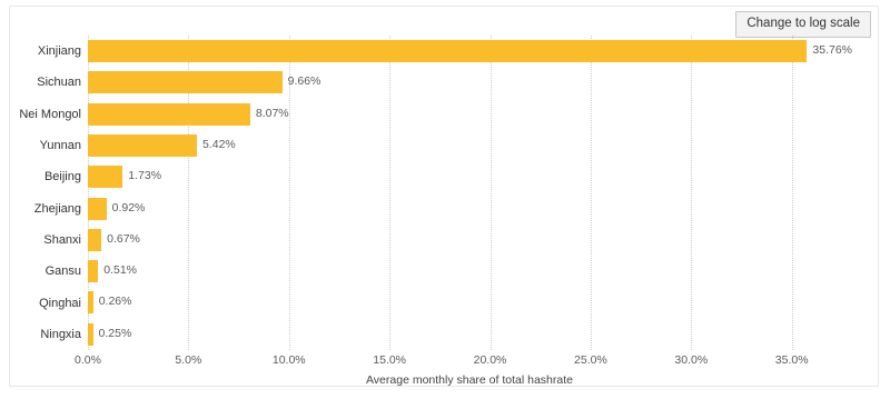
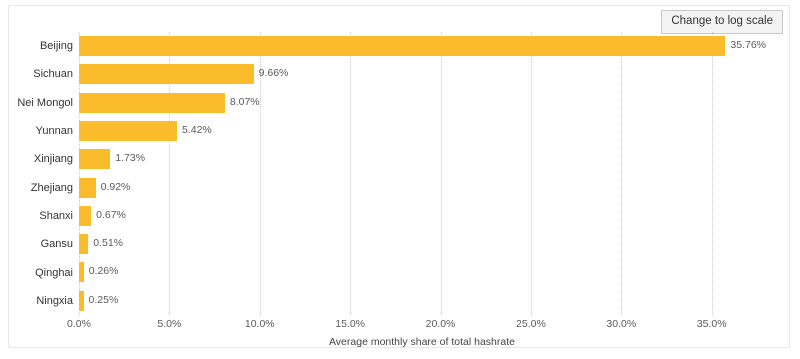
  Change to log scale
- Xinjiang
+ Beijing
  Sichuan
  Nei Mongol
  Yunnan
- Beijing
+ Xinjiang
  Zhejiang
  Shanxi
  Gansu
  Qinghai
  Ningxia
  35.76%
  9.66%
  8.07%
  5.42%
  1.73%
  0.92%
  0.67%
  0.51%
  0.26%
  0.25%
  0.0%
  5.0%
  10.0%
  15.0%
  20.0%
  25.0%
  30.0%
  35.0%
  Average monthly share of total hashrate
